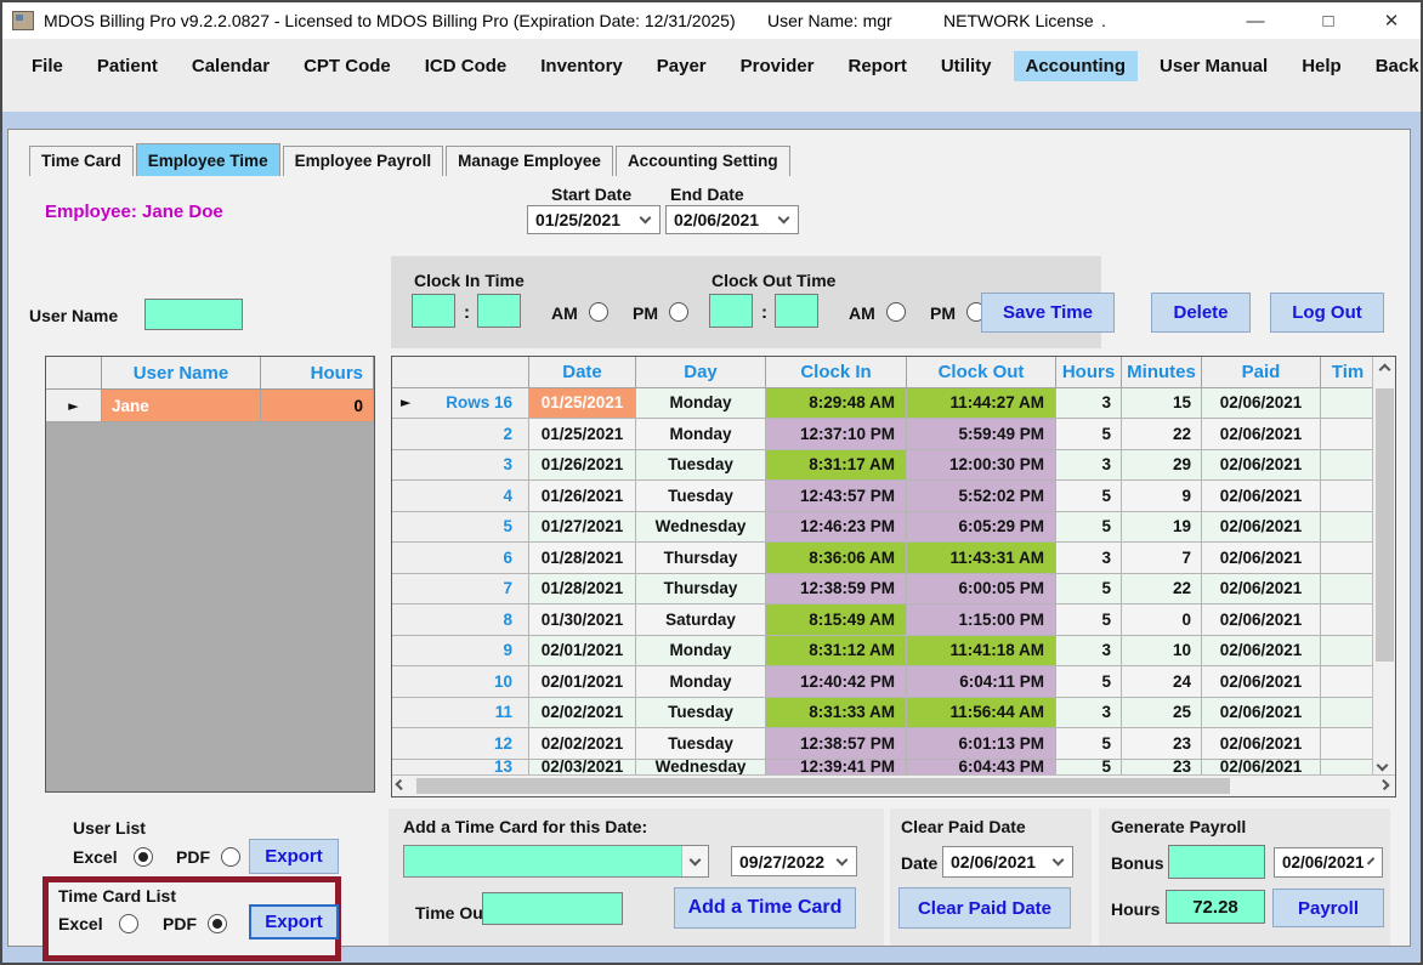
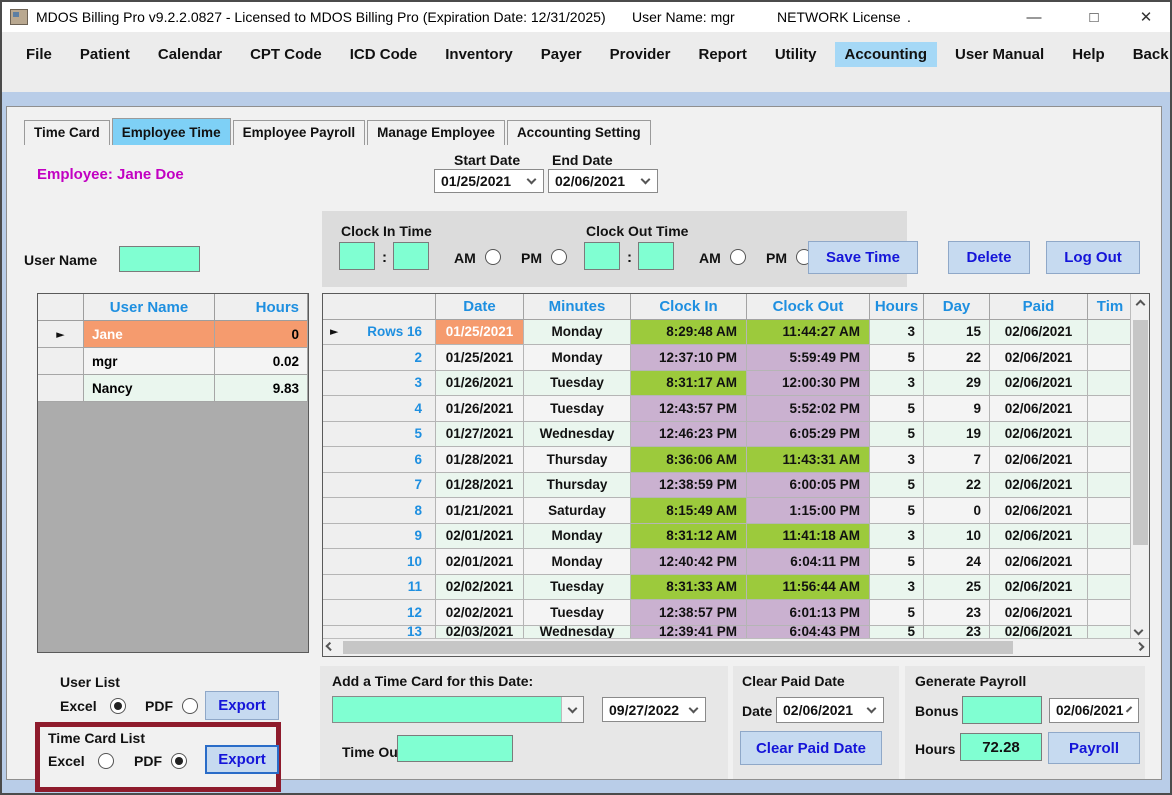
  MDOS Billing Pro v9.2.2.0827 - Licensed to MDOS Billing Pro (Expiration Date: 12/31/2025)
  User Name: mgr
  NETWORK License
  .
  —
  □
  ✕
  File
  Patient
  Calendar
  CPT Code
  ICD Code
  Inventory
  Payer
  Provider
  Report
  Utility
  Accounting
  User Manual
  Help
  Back
  Time Card
  Employee Time
  Employee Payroll
  Manage Employee
  Accounting Setting
  Employee: Jane Doe
  Start Date
  End Date
  01/25/2021
  02/06/2021
  Clock In Time
  :
  AM
  PM
  Clock Out Time
  :
  AM
  PM
  Save Time
  Delete
  Log Out
  User Name
  User Name
  Hours
  ►
  Jane
  0
+ mgr
+ 0.02
+ Nancy
+ 9.83
  Date
- Day
+ Minutes
  Clock In
  Clock Out
  Hours
- Minutes
+ Day
  Paid
  Tim
  Rows 16
  ►
  01/25/2021
  Monday
  8:29:48 AM
  11:44:27 AM
  3
  15
  02/06/2021
  2
  01/25/2021
  Monday
  12:37:10 PM
  5:59:49 PM
  5
  22
  02/06/2021
  3
  01/26/2021
  Tuesday
  8:31:17 AM
  12:00:30 PM
  3
  29
  02/06/2021
  4
  01/26/2021
  Tuesday
  12:43:57 PM
  5:52:02 PM
  5
  9
  02/06/2021
  5
  01/27/2021
  Wednesday
  12:46:23 PM
  6:05:29 PM
  5
  19
  02/06/2021
  6
  01/28/2021
  Thursday
  8:36:06 AM
  11:43:31 AM
  3
  7
  02/06/2021
  7
  01/28/2021
  Thursday
  12:38:59 PM
  6:00:05 PM
  5
  22
  02/06/2021
  8
- 01/30/2021
+ 01/21/2021
  Saturday
  8:15:49 AM
  1:15:00 PM
  5
  0
  02/06/2021
  9
  02/01/2021
  Monday
  8:31:12 AM
  11:41:18 AM
  3
  10
  02/06/2021
  10
  02/01/2021
  Monday
  12:40:42 PM
  6:04:11 PM
  5
  24
  02/06/2021
  11
  02/02/2021
  Tuesday
  8:31:33 AM
  11:56:44 AM
  3
  25
  02/06/2021
  12
  02/02/2021
  Tuesday
  12:38:57 PM
  6:01:13 PM
  5
  23
  02/06/2021
  13
  02/03/2021
  Wednesday
  12:39:41 PM
  6:04:43 PM
  5
  23
  02/06/2021
  User List
  Excel
  PDF
  Export
  Time Card List
  Excel
  PDF
  Export
  Add a Time Card for this Date:
  09/27/2022
- Add a Time Card
  Clear Paid Date
  Date
  02/06/2021
  Clear Paid Date
  Generate Payroll
  Bonus
  02/06/2021
  Hours
  72.28
  Payroll
